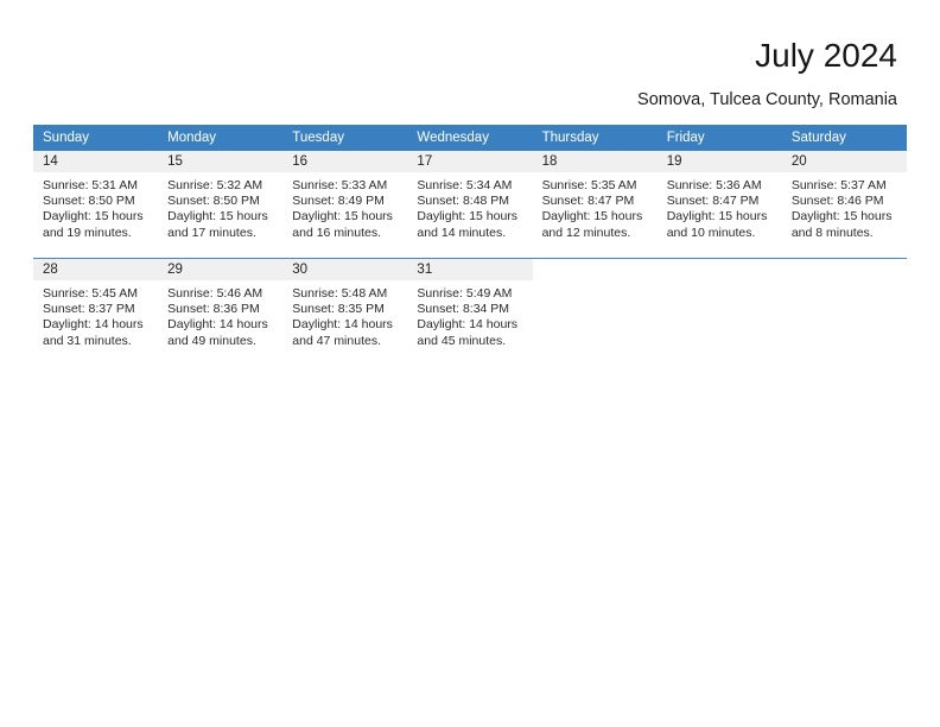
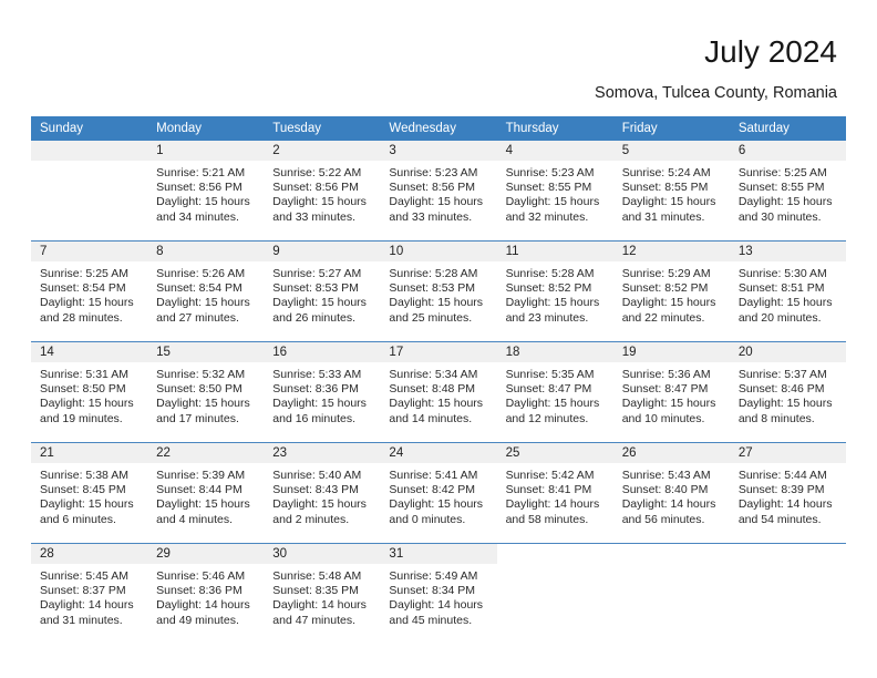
  July 2024
  Somova, Tulcea County, Romania
  Sunday	Monday	Tuesday	Wednesday	Thursday	Friday	Saturday
+ 	1Sunrise: 5:21 AMSunset: 8:56 PMDaylight: 15 hoursand 34 minutes.	2Sunrise: 5:22 AMSunset: 8:56 PMDaylight: 15 hoursand 33 minutes.	3Sunrise: 5:23 AMSunset: 8:56 PMDaylight: 15 hoursand 33 minutes.	4Sunrise: 5:23 AMSunset: 8:55 PMDaylight: 15 hoursand 32 minutes.	5Sunrise: 5:24 AMSunset: 8:55 PMDaylight: 15 hoursand 31 minutes.	6Sunrise: 5:25 AMSunset: 8:55 PMDaylight: 15 hoursand 30 minutes.
+ 7Sunrise: 5:25 AMSunset: 8:54 PMDaylight: 15 hoursand 28 minutes.	8Sunrise: 5:26 AMSunset: 8:54 PMDaylight: 15 hoursand 27 minutes.	9Sunrise: 5:27 AMSunset: 8:53 PMDaylight: 15 hoursand 26 minutes.	10Sunrise: 5:28 AMSunset: 8:53 PMDaylight: 15 hoursand 25 minutes.	11Sunrise: 5:28 AMSunset: 8:52 PMDaylight: 15 hoursand 23 minutes.	12Sunrise: 5:29 AMSunset: 8:52 PMDaylight: 15 hoursand 22 minutes.	13Sunrise: 5:30 AMSunset: 8:51 PMDaylight: 15 hoursand 20 minutes.
- 14Sunrise: 5:31 AMSunset: 8:50 PMDaylight: 15 hoursand 19 minutes.	15Sunrise: 5:32 AMSunset: 8:50 PMDaylight: 15 hoursand 17 minutes.	16Sunrise: 5:33 AMSunset: 8:49 PMDaylight: 15 hoursand 16 minutes.	17Sunrise: 5:34 AMSunset: 8:48 PMDaylight: 15 hoursand 14 minutes.	18Sunrise: 5:35 AMSunset: 8:47 PMDaylight: 15 hoursand 12 minutes.	19Sunrise: 5:36 AMSunset: 8:47 PMDaylight: 15 hoursand 10 minutes.	20Sunrise: 5:37 AMSunset: 8:46 PMDaylight: 15 hoursand 8 minutes.
+ 14Sunrise: 5:31 AMSunset: 8:50 PMDaylight: 15 hoursand 19 minutes.	15Sunrise: 5:32 AMSunset: 8:50 PMDaylight: 15 hoursand 17 minutes.	16Sunrise: 5:33 AMSunset: 8:36 PMDaylight: 15 hoursand 16 minutes.	17Sunrise: 5:34 AMSunset: 8:48 PMDaylight: 15 hoursand 14 minutes.	18Sunrise: 5:35 AMSunset: 8:47 PMDaylight: 15 hoursand 12 minutes.	19Sunrise: 5:36 AMSunset: 8:47 PMDaylight: 15 hoursand 10 minutes.	20Sunrise: 5:37 AMSunset: 8:46 PMDaylight: 15 hoursand 8 minutes.
+ 21Sunrise: 5:38 AMSunset: 8:45 PMDaylight: 15 hoursand 6 minutes.	22Sunrise: 5:39 AMSunset: 8:44 PMDaylight: 15 hoursand 4 minutes.	23Sunrise: 5:40 AMSunset: 8:43 PMDaylight: 15 hoursand 2 minutes.	24Sunrise: 5:41 AMSunset: 8:42 PMDaylight: 15 hoursand 0 minutes.	25Sunrise: 5:42 AMSunset: 8:41 PMDaylight: 14 hoursand 58 minutes.	26Sunrise: 5:43 AMSunset: 8:40 PMDaylight: 14 hoursand 56 minutes.	27Sunrise: 5:44 AMSunset: 8:39 PMDaylight: 14 hoursand 54 minutes.
  28Sunrise: 5:45 AMSunset: 8:37 PMDaylight: 14 hoursand 31 minutes.	29Sunrise: 5:46 AMSunset: 8:36 PMDaylight: 14 hoursand 49 minutes.	30Sunrise: 5:48 AMSunset: 8:35 PMDaylight: 14 hoursand 47 minutes.	31Sunrise: 5:49 AMSunset: 8:34 PMDaylight: 14 hoursand 45 minutes.
